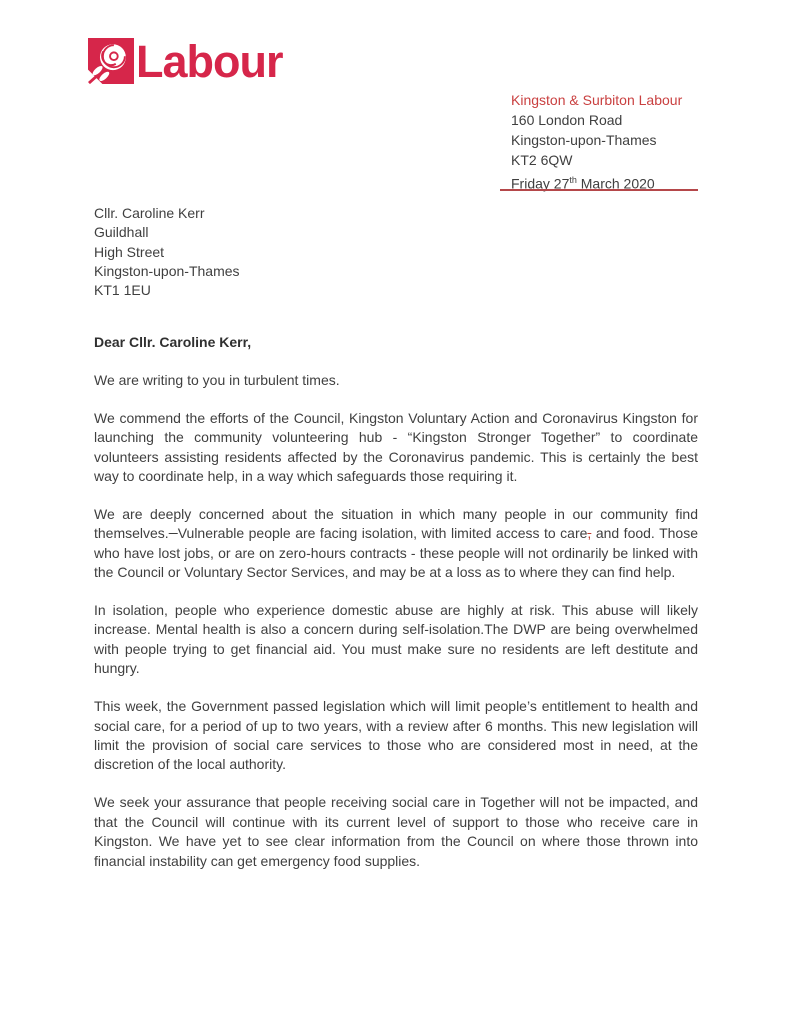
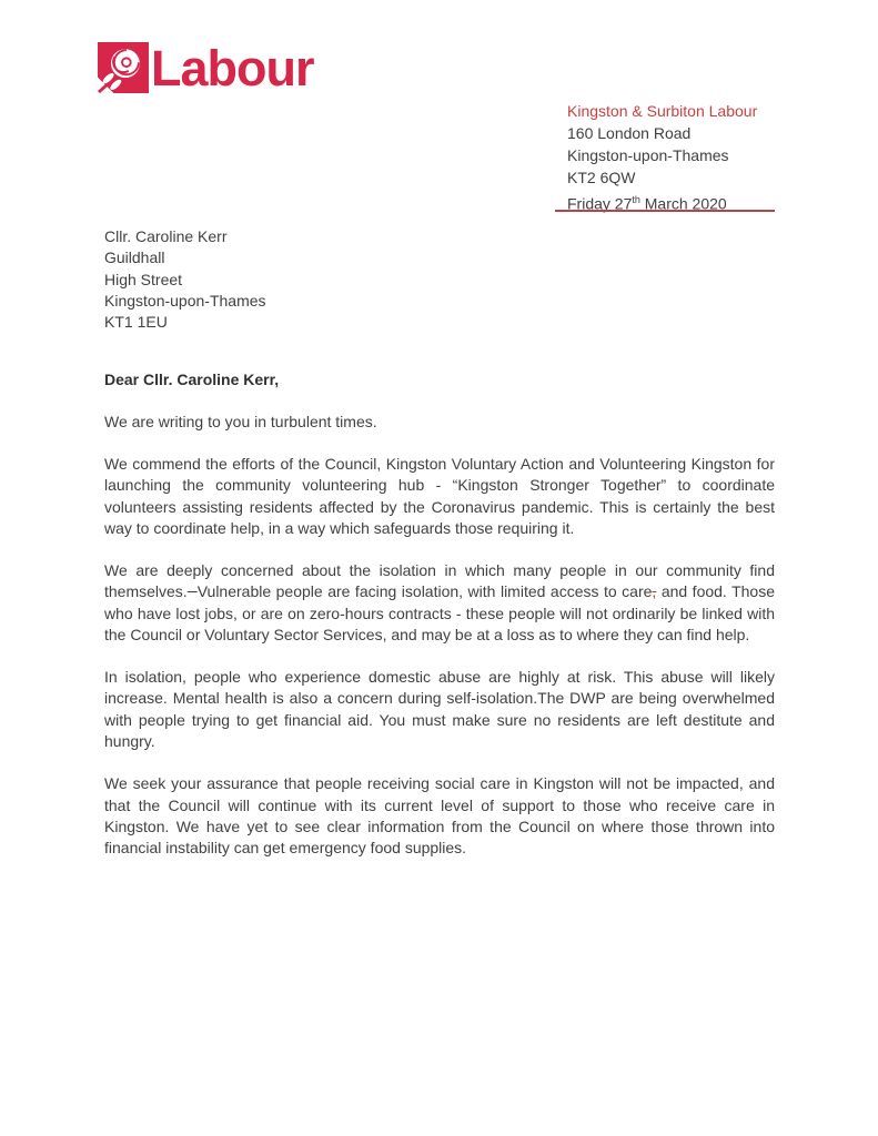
  Labour
  Kingston & Surbiton Labour
  160 London Road
  Kingston-upon-Thames
  KT2 6QW
  Friday 27th March 2020
  Cllr. Caroline Kerr
  Guildhall
  High Street
  Kingston-upon-Thames
  KT1 1EU
  Dear Cllr. Caroline Kerr,
  We are writing to you in turbulent times.
- We commend the efforts of the Council, Kingston Voluntary Action and Coronavirus Kingston for launching the community volunteering hub - “Kingston Stronger Together” to coordinate volunteers assisting residents affected by the Coronavirus pandemic. This is certainly the best way to coordinate help, in a way which safeguards those requiring it.
+ We commend the efforts of the Council, Kingston Voluntary Action and Volunteering Kingston for launching the community volunteering hub - “Kingston Stronger Together” to coordinate volunteers assisting residents affected by the Coronavirus pandemic. This is certainly the best way to coordinate help, in a way which safeguards those requiring it.
- We are deeply concerned about the situation in which many people in our community find themselves. Vulnerable people are facing isolation, with limited access to care, and food. Those who have lost jobs, or are on zero-hours contracts - these people will not ordinarily be linked with the Council or Voluntary Sector Services, and may be at a loss as to where they can find help.
+ We are deeply concerned about the isolation in which many people in our community find themselves. Vulnerable people are facing isolation, with limited access to care, and food. Those who have lost jobs, or are on zero-hours contracts - these people will not ordinarily be linked with the Council or Voluntary Sector Services, and may be at a loss as to where they can find help.
  In isolation, people who experience domestic abuse are highly at risk. This abuse will likely increase. Mental health is also a concern during self-isolation.The DWP are being overwhelmed with people trying to get financial aid. You must make sure no residents are left destitute and hungry.
- This week, the Government passed legislation which will limit people’s entitlement to health and social care, for a period of up to two years, with a review after 6 months. This new legislation will limit the provision of social care services to those who are considered most in need, at the discretion of the local authority.
- We seek your assurance that people receiving social care in Together will not be impacted, and that the Council will continue with its current level of support to those who receive care in Kingston. We have yet to see clear information from the Council on where those thrown into financial instability can get emergency food supplies.
+ We seek your assurance that people receiving social care in Kingston will not be impacted, and that the Council will continue with its current level of support to those who receive care in Kingston. We have yet to see clear information from the Council on where those thrown into financial instability can get emergency food supplies.
